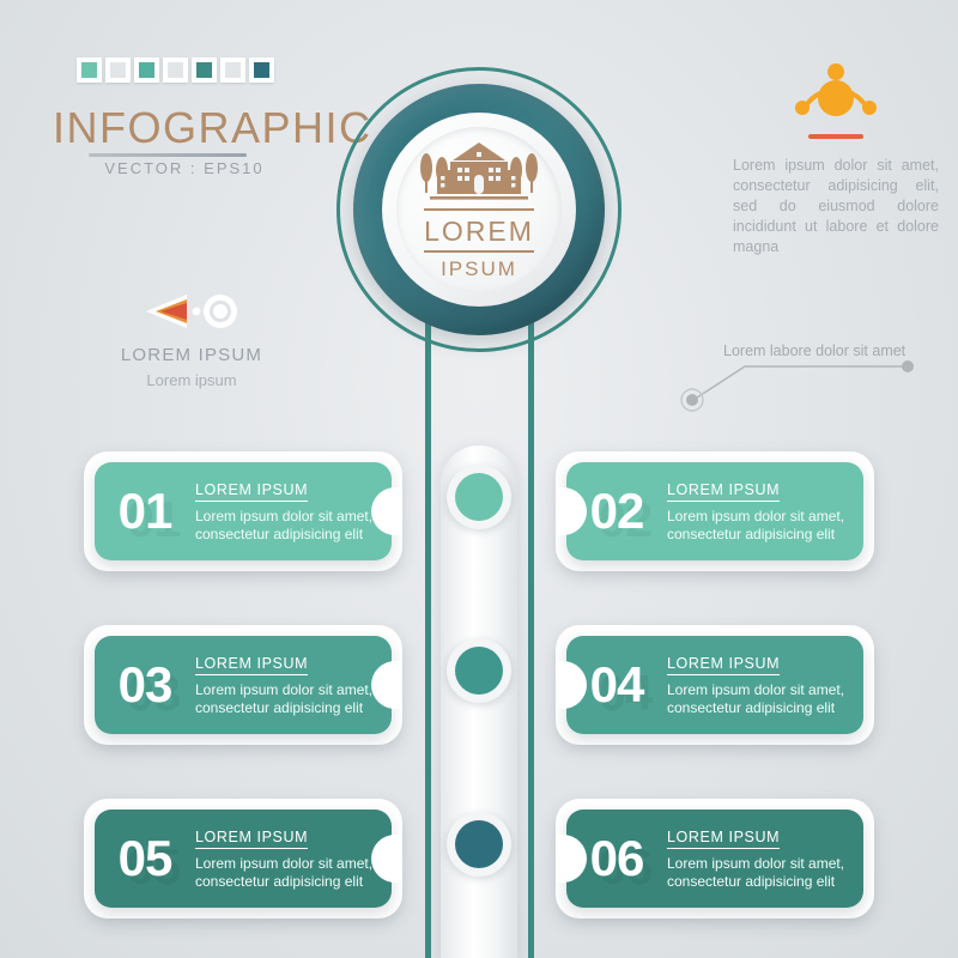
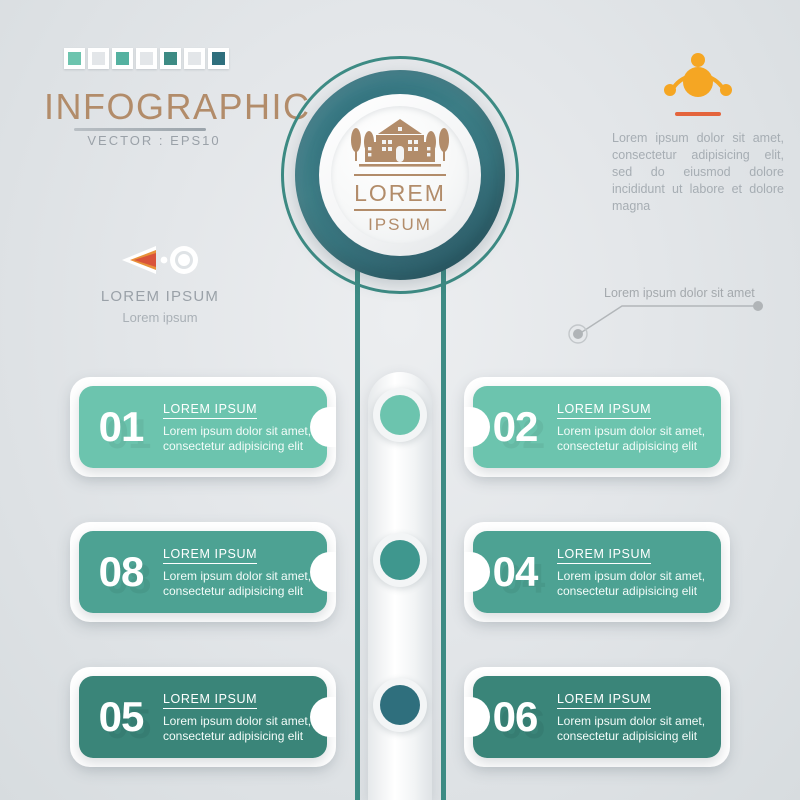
  INFOGRAPHIC
  VECTOR : EPS10
  LOREM IPSUM
  Lorem ipsum
  Lorem ipsum dolor sit amet, consectetur adipisicing elit, sed do eiusmod dolore incididunt ut labore et dolore magna
- Lorem labore dolor sit amet
+ Lorem ipsum dolor sit amet
  LOREM
  IPSUM
  01
  LOREM IPSUM
  Lorem ipsum dolor sit amet, consectetur adipisicing elit
  02
  LOREM IPSUM
  Lorem ipsum dolor sit amet, consectetur adipisicing elit
- 03
+ 08
  LOREM IPSUM
  Lorem ipsum dolor sit amet, consectetur adipisicing elit
  04
  LOREM IPSUM
  Lorem ipsum dolor sit amet, consectetur adipisicing elit
  05
  LOREM IPSUM
  Lorem ipsum dolor sit amet, consectetur adipisicing elit
  06
  LOREM IPSUM
  Lorem ipsum dolor sit amet, consectetur adipisicing elit
